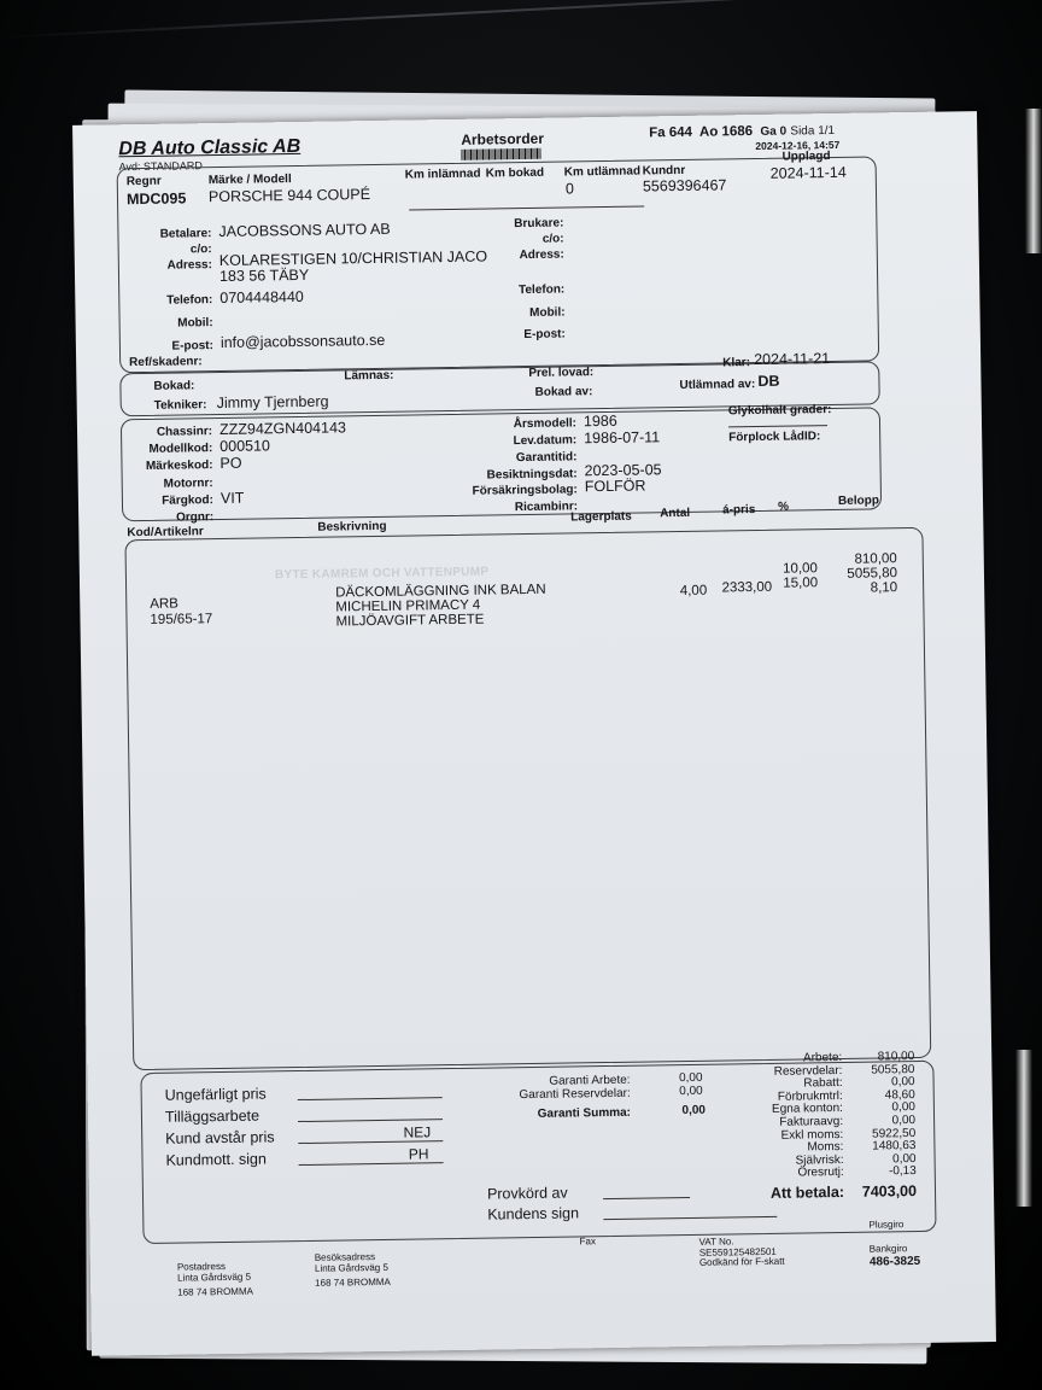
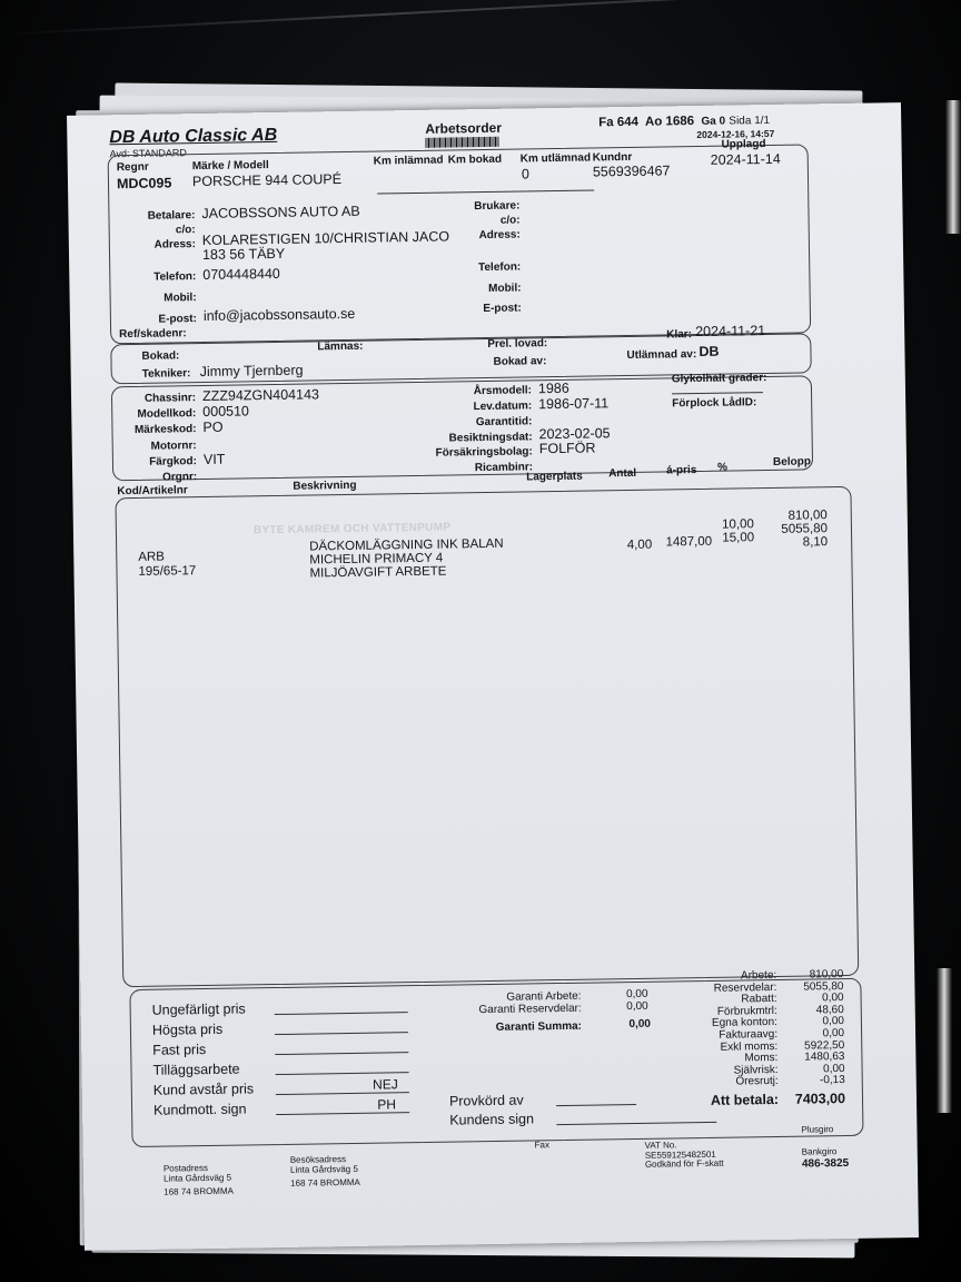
  DB Auto Classic AB
  Avd: STANDARD
  Arbetsorder
  Fa 644 Ao 1686 Ga 0 Sida 1/1
  2024-12-16, 14:57
  Regnr
  MDC095
  Märke / Modell
  PORSCHE 944 COUPÉ
  Km inlämnad
  Km bokad
  Km utlämnad
  0
  Kundnr
  5569396467
  Upplagd
  2024-11-14
  Betalare:
  JACOBSSONS AUTO AB
  c/o:
  Adress:
  KOLARESTIGEN 10/CHRISTIAN JACO
  183 56 TÄBY
  Telefon:
  0704448440
  Mobil:
  E-post:
  info@jacobssonsauto.se
  Ref/skadenr:
  Brukare:
  c/o:
  Adress:
  Telefon:
  Mobil:
  E-post:
  Bokad:
  Lämnas:
  Prel. lovad:
  Klar:
  2024-11-21
  Tekniker:
  Jimmy Tjernberg
  Bokad av:
  Utlämnad av:
  DB
  Chassinr:
  ZZZ94ZGN404143
  Modellkod:
  000510
  Märkeskod:
  PO
  Motornr:
  Färgkod:
  VIT
  Orgnr:
  Årsmodell:
  1986
  Lev.datum:
  1986-07-11
  Garantitid:
  Besiktningsdat:
- 2023-05-05
+ 2023-02-05
  Försäkringsbolag:
  FOLFÖR
  Ricambinr:
  Glykolhalt grader:
  Förplock LådID:
  Kod/Artikelnr
  Beskrivning
  Lagerplats
  Antal
  á-pris
  %
  Belopp
  BYTE KAMREM OCH VATTENPUMP
  ARB
  195/65-17
  DÄCKOMLÄGGNING INK BALAN
  MICHELIN PRIMACY 4
  MILJÖAVGIFT ARBETE
  4,00
- 2333,00
+ 1487,00
  10,00
  15,00
  810,00
  5055,80
  8,10
  Ungefärligt pris
+ Högsta pris
+ Fast pris
  Tilläggsarbete
  Kund avstår pris
  NEJ
  Kundmott. sign
  PH
  Garanti Arbete:
  0,00
  Garanti Reservdelar:
  0,00
  Garanti Summa:
  0,00
  Provkörd av
  Kundens sign
  Arbete:
  810,00
  Reservdelar:
  5055,80
  Rabatt:
  0,00
  Förbrukmtrl:
  48,60
  Egna konton:
  0,00
  Fakturaavg:
  0,00
  Exkl moms:
  5922,50
  Moms:
  1480,63
  Självrisk:
  0,00
  Öresrutj:
  -0,13
  Att betala:
  7403,00
  Postadress
  Linta Gårdsväg 5
  168 74 BROMMA
  Besöksadress
  Linta Gårdsväg 5
  168 74 BROMMA
  Fax
  VAT No.
  SE559125482501
  Godkänd för F-skatt
  Plusgiro
  Bankgiro
  486-3825
